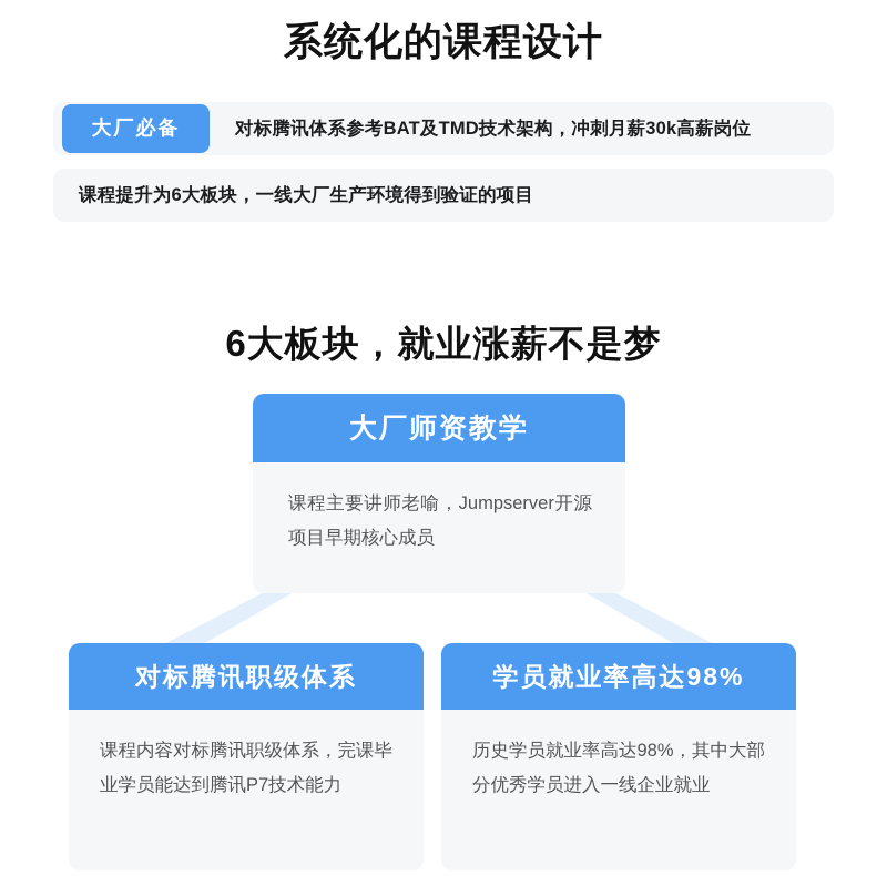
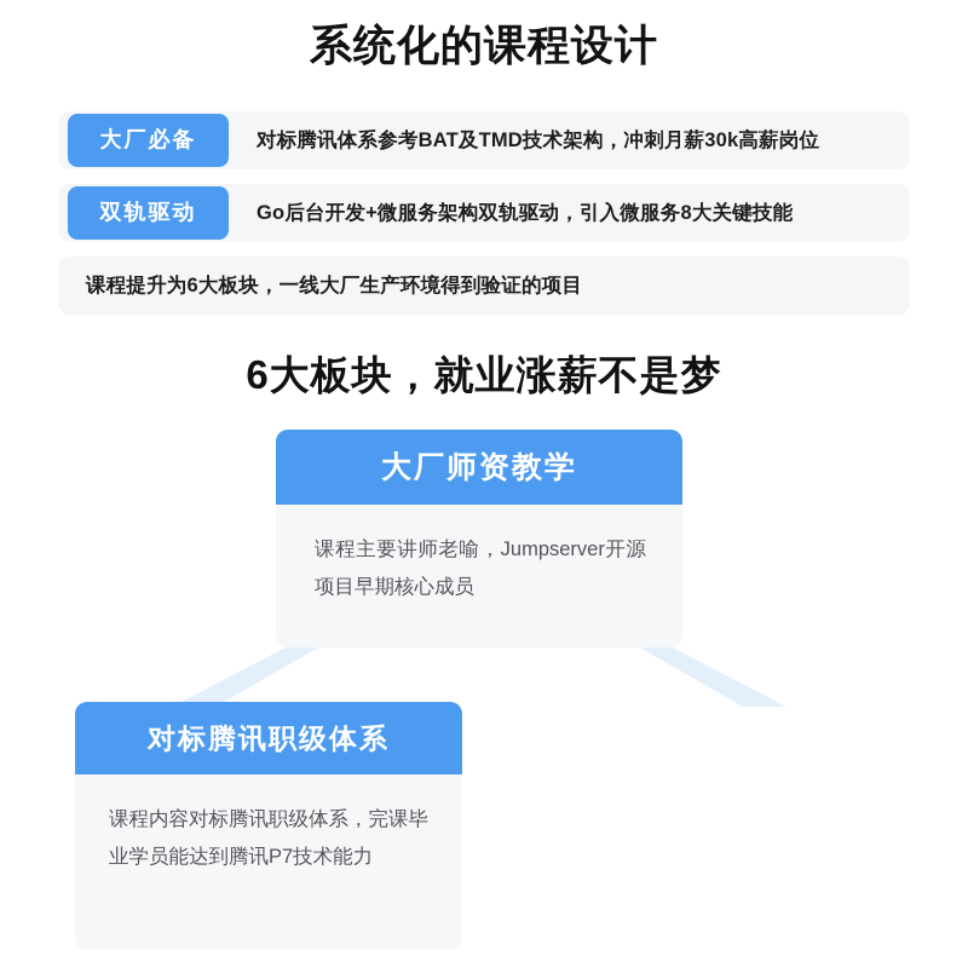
  系统化的课程设计
  大厂必备
  对标腾讯体系参考BAT及TMD技术架构，冲刺月薪30k高薪岗位
+ 双轨驱动
+ Go后台开发+微服务架构双轨驱动，引入微服务8大关键技能
  课程提升为6大板块，一线大厂生产环境得到验证的项目
  6大板块，就业涨薪不是梦
  大厂师资教学
  课程主要讲师老喻，Jumpserver开源项目早期核心成员
  对标腾讯职级体系
  课程内容对标腾讯职级体系，完课毕业学员能达到腾讯P7技术能力
- 学员就业率高达98%
- 历史学员就业率高达98%，其中大部分优秀学员进入一线企业就业
